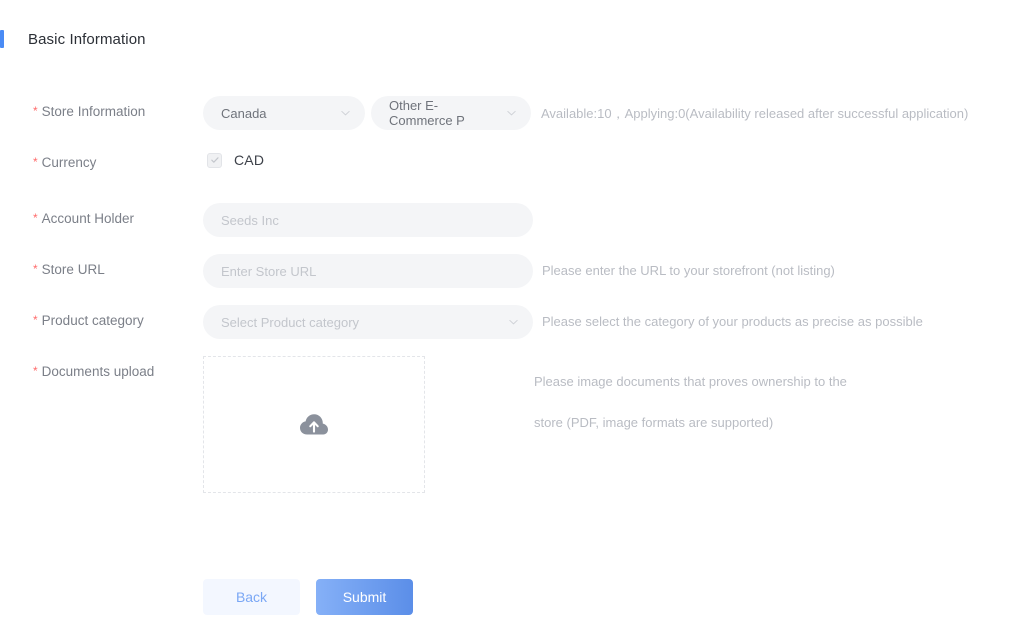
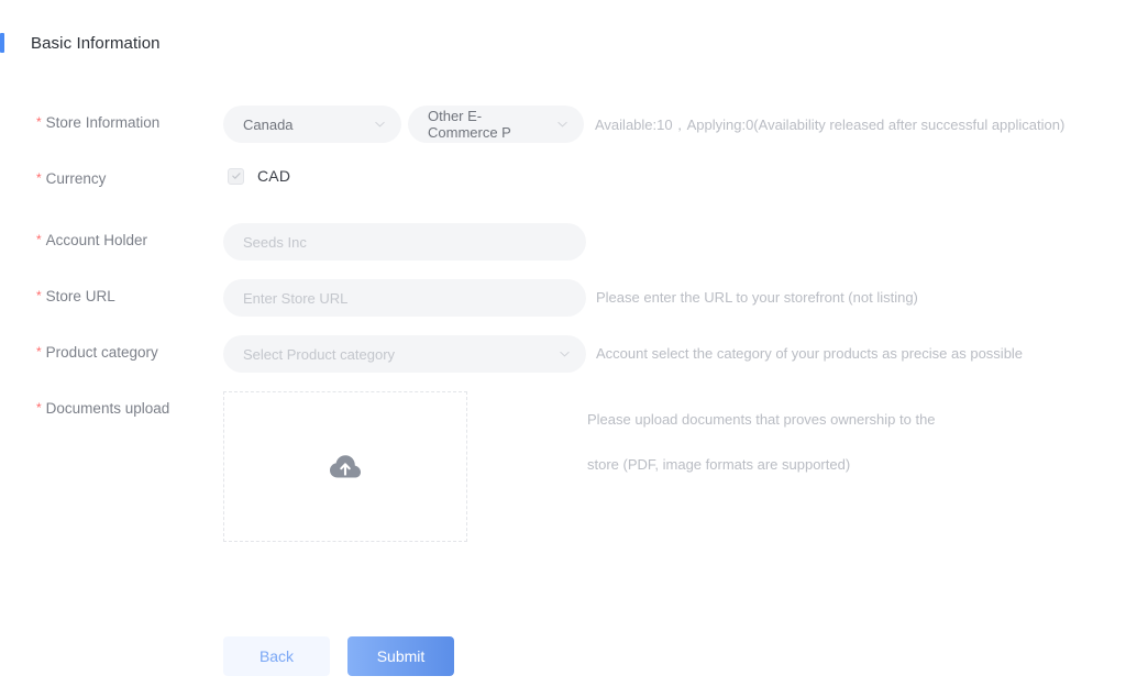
  Basic Information
  * Store Information
  Canada
  Other E-Commerce P
  Available:10，Applying:0(Availability released after successful application)
  * Currency
  CAD
  * Account Holder
  Seeds Inc
  * Store URL
  Enter Store URL
  Please enter the URL to your storefront (not listing)
  * Product category
  Select Product category
- Please select the category of your products as precise as possible
+ Account select the category of your products as precise as possible
  * Documents upload
- Please image documents that proves ownership to the store (PDF, image formats are supported)
+ Please upload documents that proves ownership to the store (PDF, image formats are supported)
  Back
  Submit
